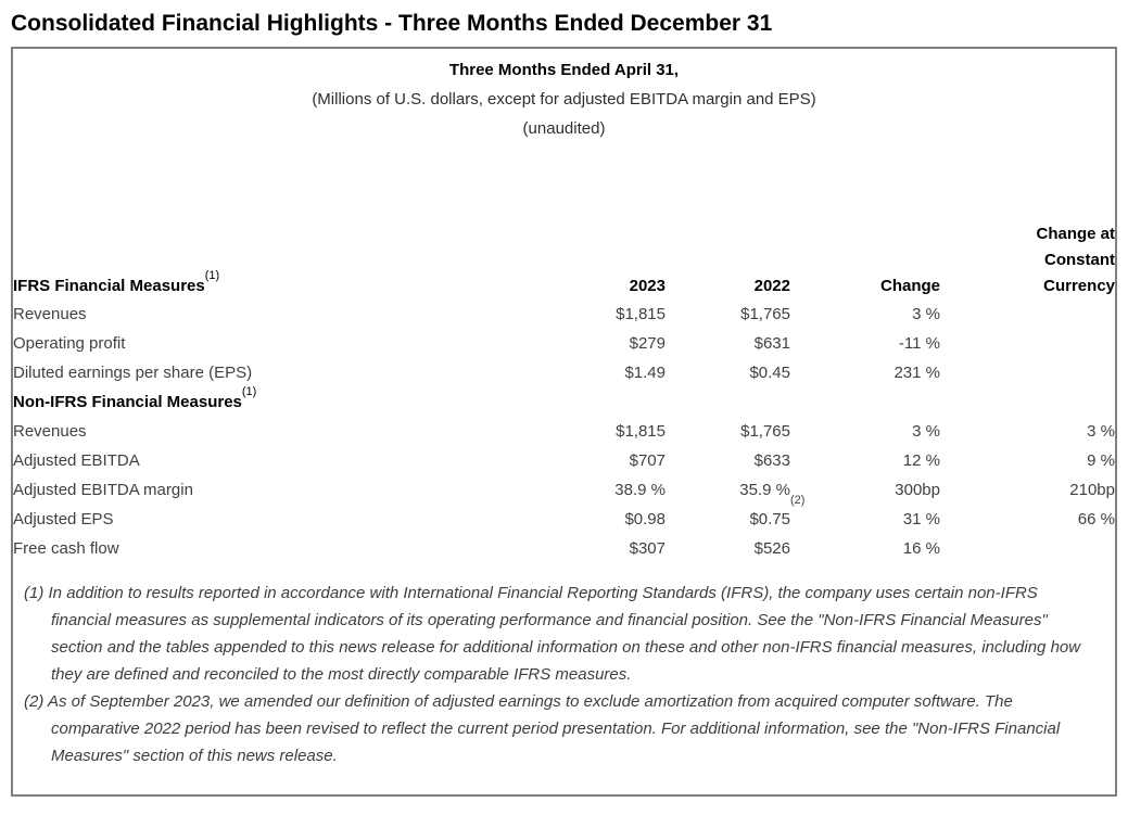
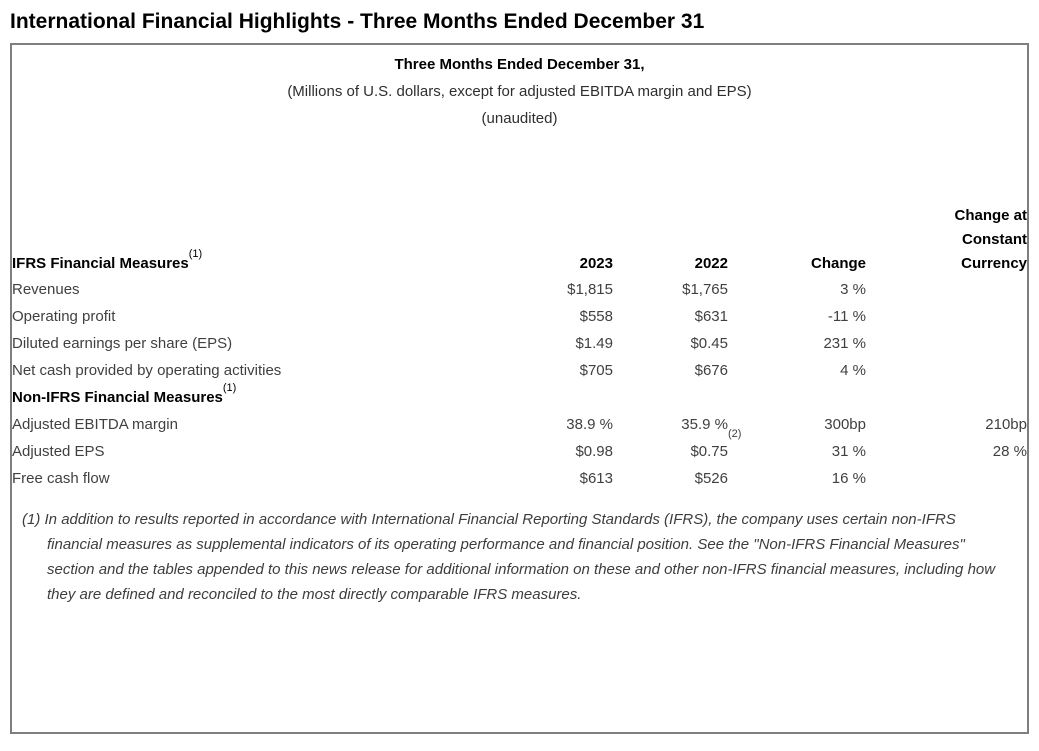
- Consolidated Financial Highlights - Three Months Ended December 31
+ International Financial Highlights - Three Months Ended December 31
- Three Months Ended April 31,
+ Three Months Ended December 31,
  (Millions of U.S. dollars, except for adjusted EBITDA margin and EPS)
  (unaudited)
  IFRS Financial Measures(1)	2023	2022	Change	Change at Constant Currency
  Revenues	$1,815	$1,765	3 %
- Operating profit	$279	$631	-11 %
+ Operating profit	$558	$631	-11 %
  Diluted earnings per share (EPS)	$1.49	$0.45	231 %
+ Net cash provided by operating activities	$705	$676	4 %
  Non-IFRS Financial Measures(1)
- Revenues	$1,815	$1,765	3 %	3 %
- Adjusted EBITDA	$707	$633	12 %	9 %
  Adjusted EBITDA margin	38.9 %	35.9 %	300bp	210bp
- Adjusted EPS	$0.98	$0.75(2)	31 %	66 %
+ Adjusted EPS	$0.98	$0.75(2)	31 %	28 %
- Free cash flow	$307	$526	16 %
+ Free cash flow	$613	$526	16 %
  (1) In addition to results reported in accordance with International Financial Reporting Standards (IFRS), the company uses certain non-IFRS financial measures as supplemental indicators of its operating performance and financial position. See the "Non-IFRS Financial Measures" section and the tables appended to this news release for additional information on these and other non-IFRS financial measures, including how they are defined and reconciled to the most directly comparable IFRS measures.
- (2) As of September 2023, we amended our definition of adjusted earnings to exclude amortization from acquired computer software. The comparative 2022 period has been revised to reflect the current period presentation. For additional information, see the "Non-IFRS Financial Measures" section of this news release.
